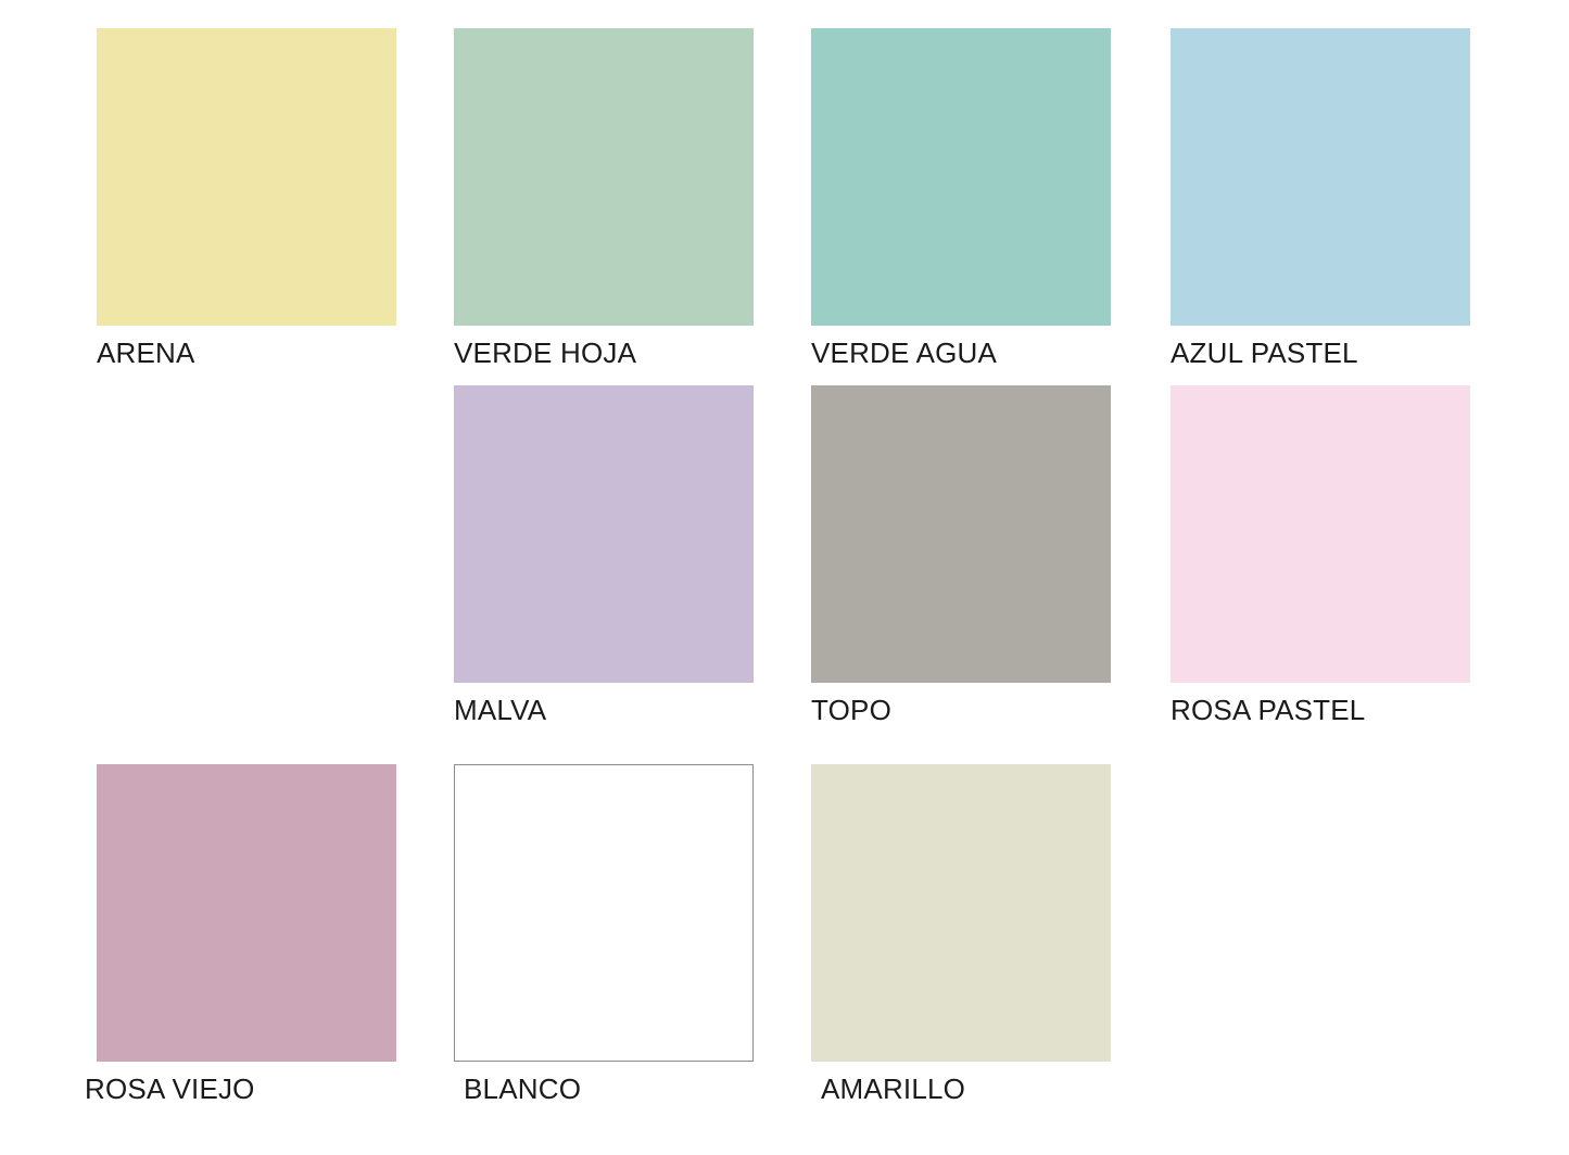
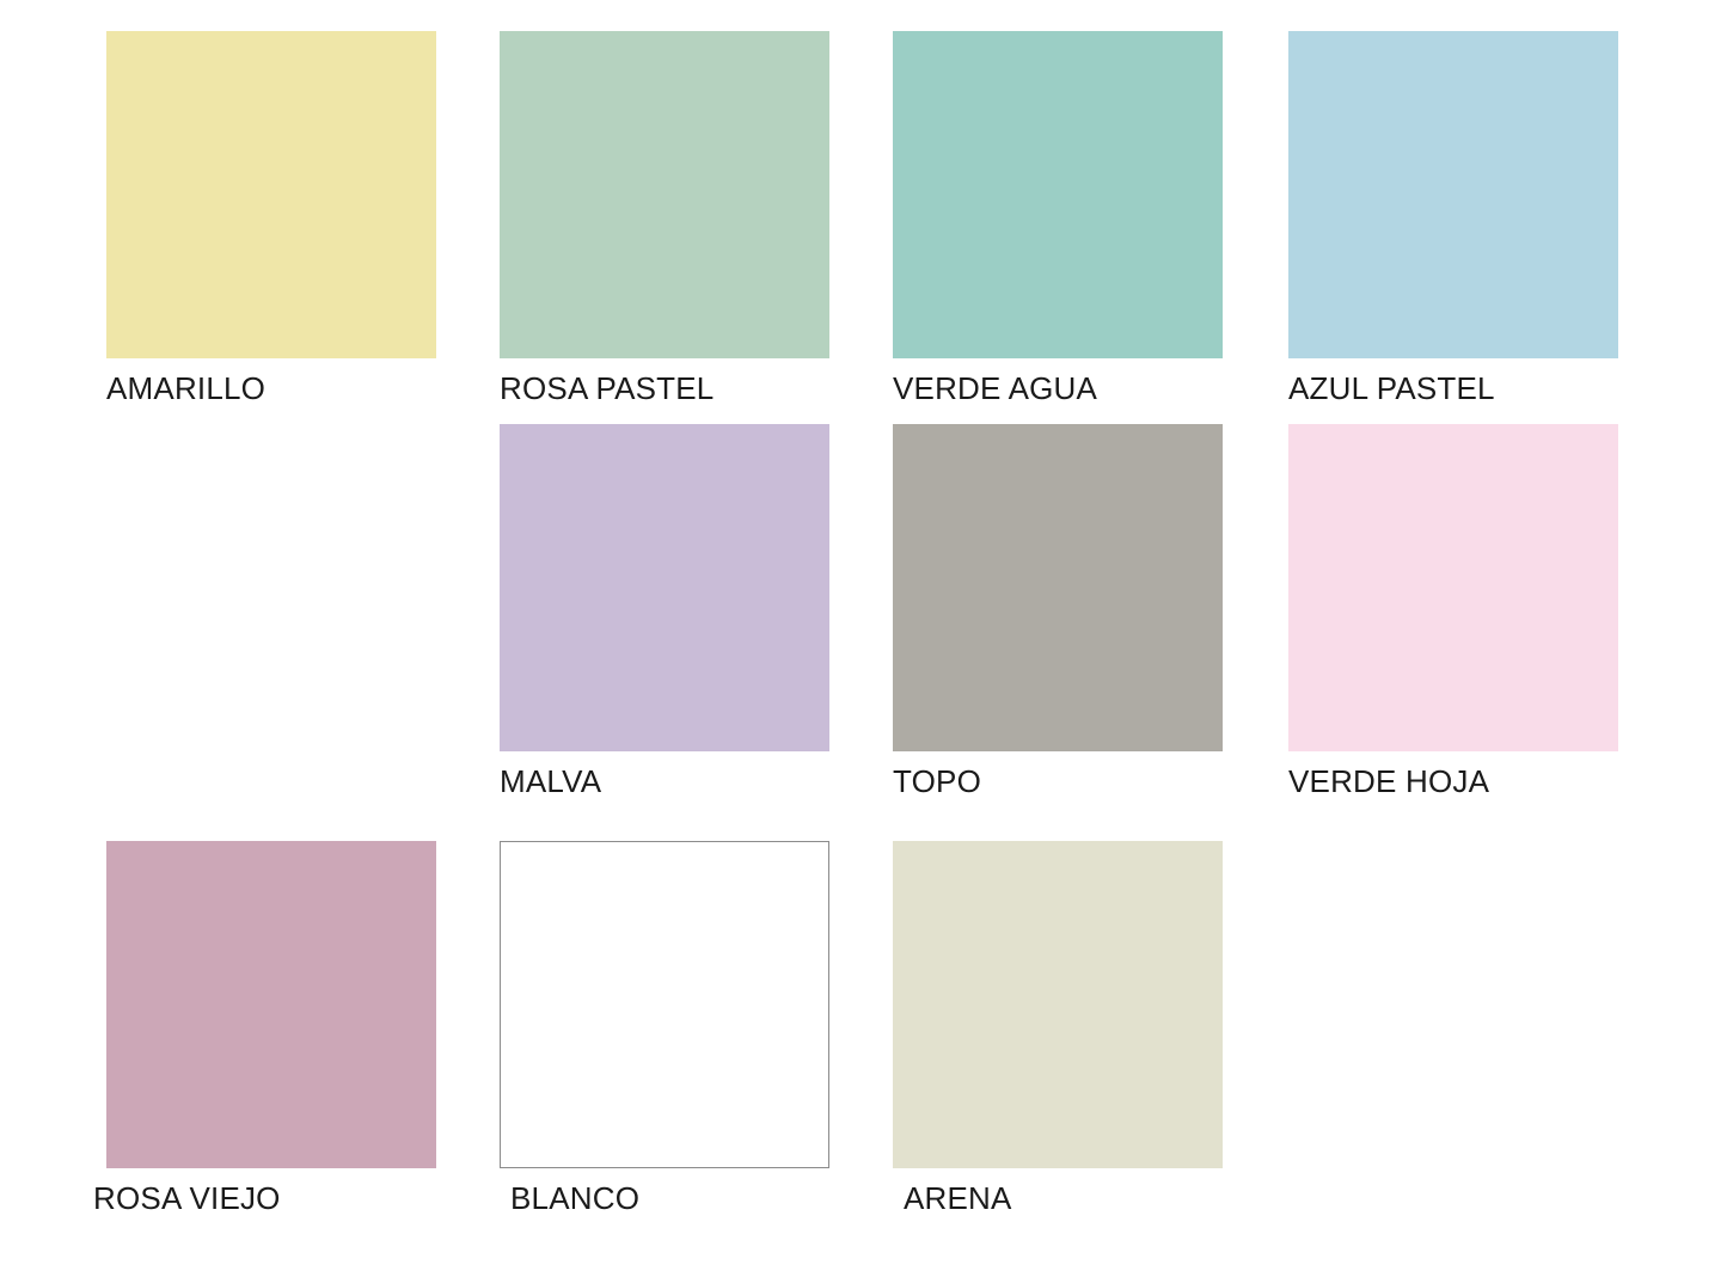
- ARENA
+ AMARILLO
- VERDE HOJA
+ ROSA PASTEL
  VERDE AGUA
  AZUL PASTEL
  MALVA
  TOPO
- ROSA PASTEL
+ VERDE HOJA
  ROSA VIEJO
  BLANCO
- AMARILLO
+ ARENA
